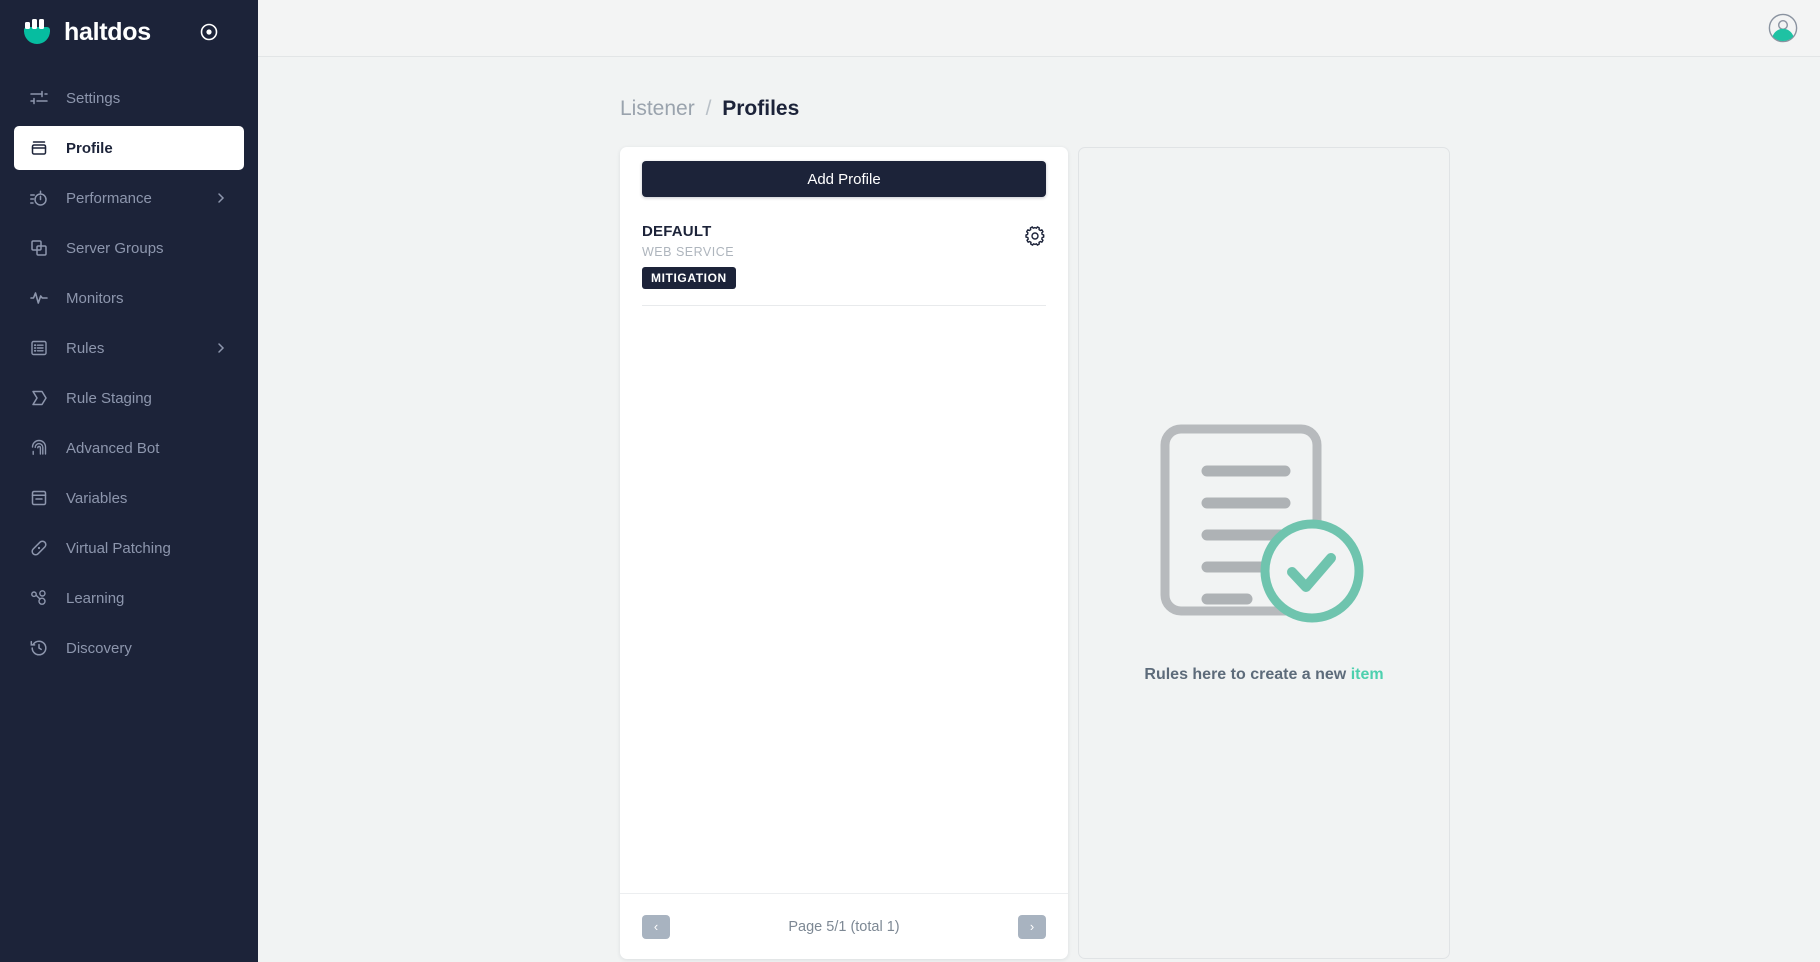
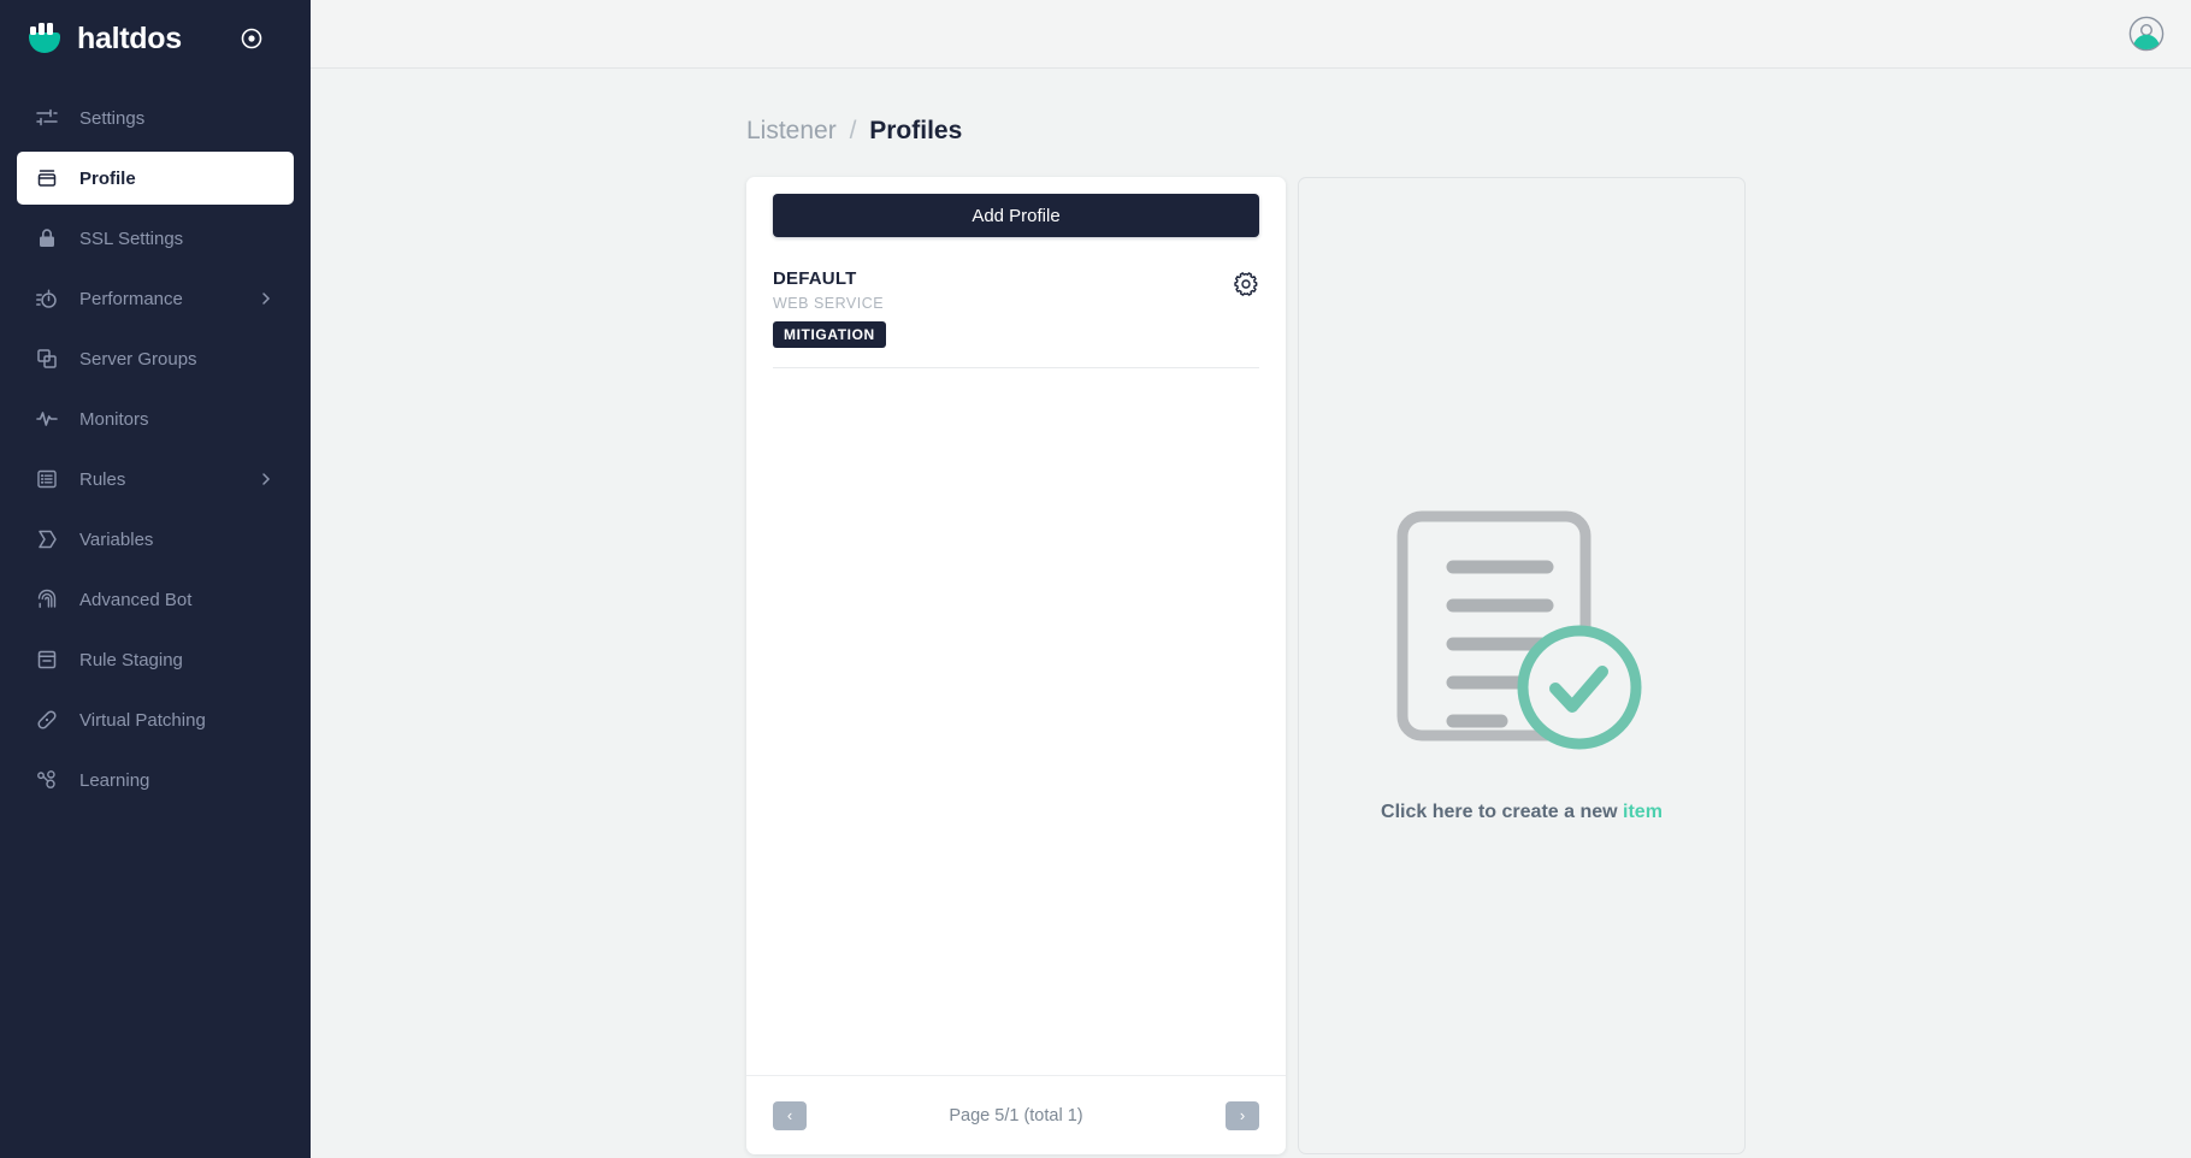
  haltdos
  Settings
  Profile
+ SSL Settings
  Performance
  Server Groups
  Monitors
  Rules
- Rule Staging
+ Variables
  Advanced Bot
- Variables
+ Rule Staging
  Virtual Patching
  Learning
- Discovery
  Listener / Profiles
  Add Profile
  DEFAULT
  WEB SERVICE
  MITIGATION
  ‹
  Page 5/1 (total 1)
  ›
- Rules here to create a new item
+ Click here to create a new item
